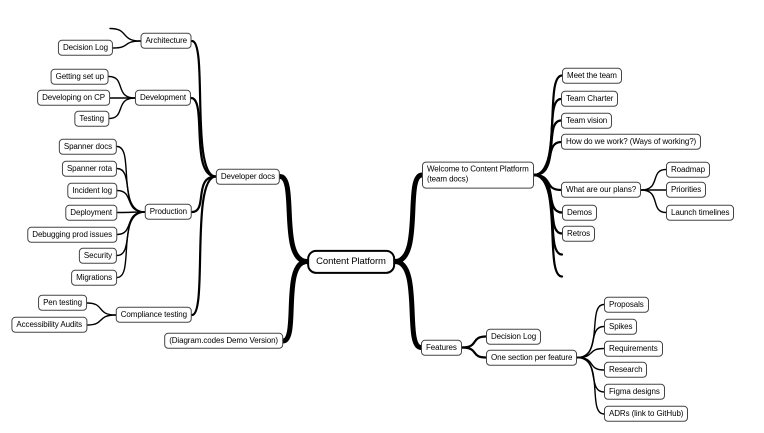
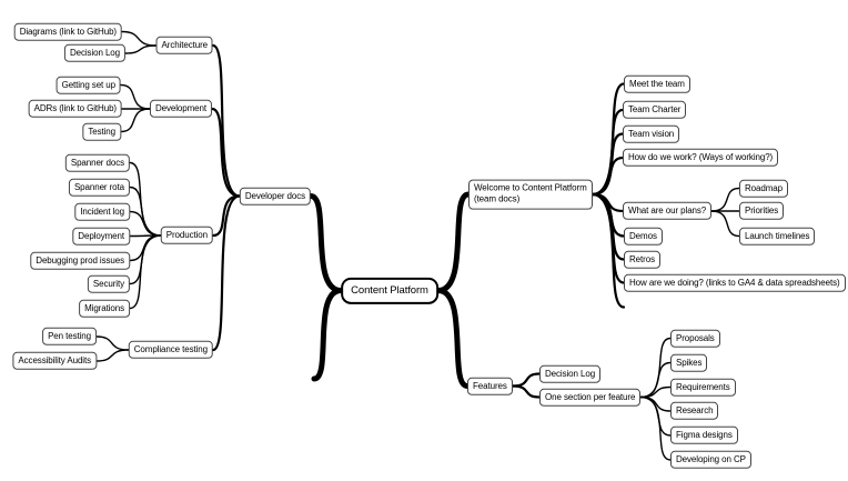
  Content Platform
  Developer docs
  Architecture
+ Diagrams (link to GitHub)
  Decision Log
  Development
  Getting set up
- Developing on CP
+ ADRs (link to GitHub)
  Testing
  Production
  Spanner docs
  Spanner rota
  Incident log
  Deployment
  Debugging prod issues
  Security
  Migrations
  Compliance testing
  Pen testing
  Accessibility Audits
- (Diagram.codes Demo Version)
  Welcome to Content Platform
  (team docs)
  Meet the team
  Team Charter
  Team vision
  How do we work? (Ways of working?)
  What are our plans?
  Roadmap
  Priorities
  Launch timelines
  Demos
  Retros
+ How are we doing? (links to GA4 & data spreadsheets)
  Features
  Decision Log
  One section per feature
  Proposals
  Spikes
  Requirements
  Research
  Figma designs
- ADRs (link to GitHub)
+ Developing on CP
